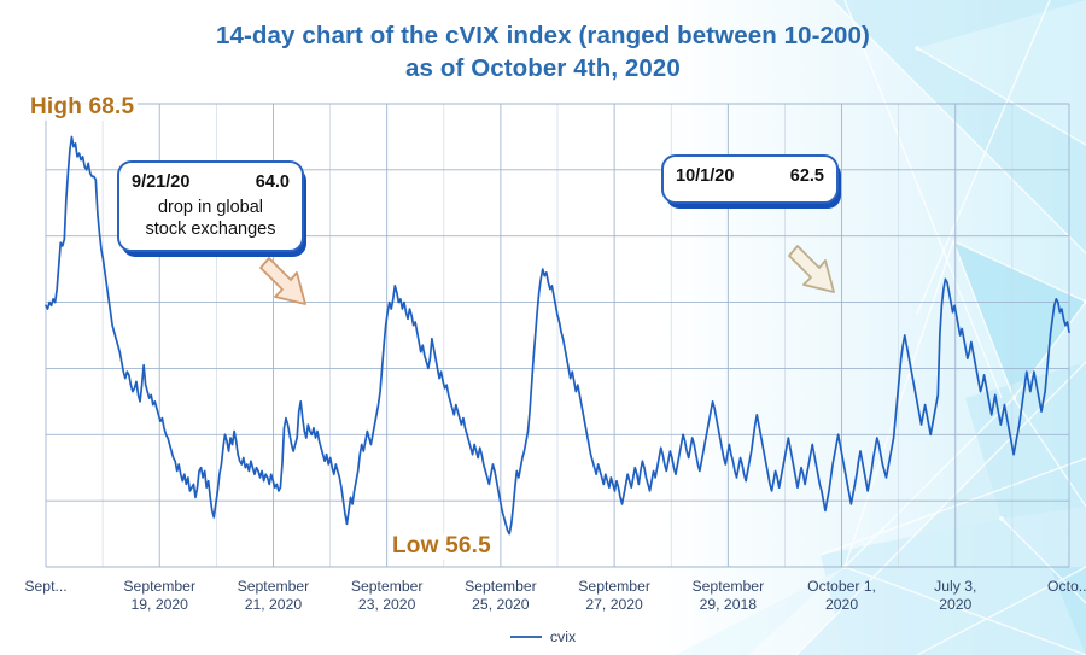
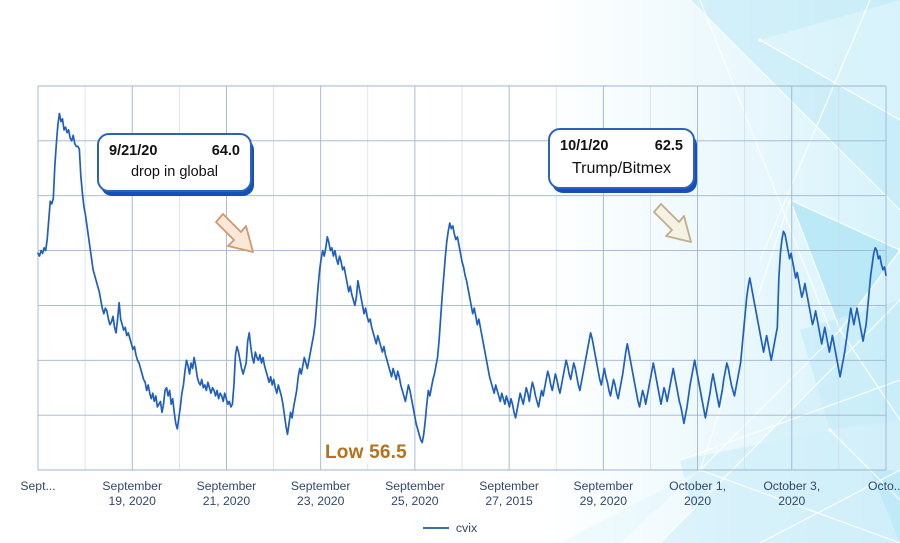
- 14-day chart of the cVIX index (ranged between 10-200)
- as of October 4th, 2020
- High 68.5
  Low 56.5
  9/21/20
  64.0
  drop in global
- stock exchanges
  10/1/20
  62.5
+ Trump/Bitmex
  Sept...
  September
  19, 2020
  September
  21, 2020
  September
  23, 2020
  September
  25, 2020
  September
- 27, 2020
+ 27, 2015
  September
- 29, 2018
+ 29, 2020
  October 1,
  2020
- July 3,
+ October 3,
  2020
  Octo..
  cvix
